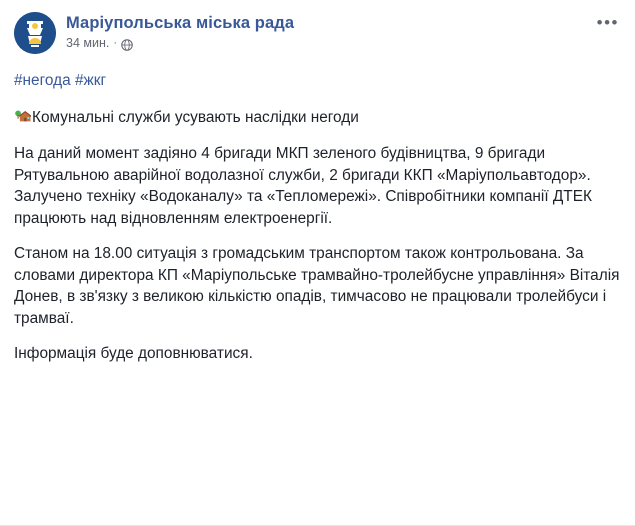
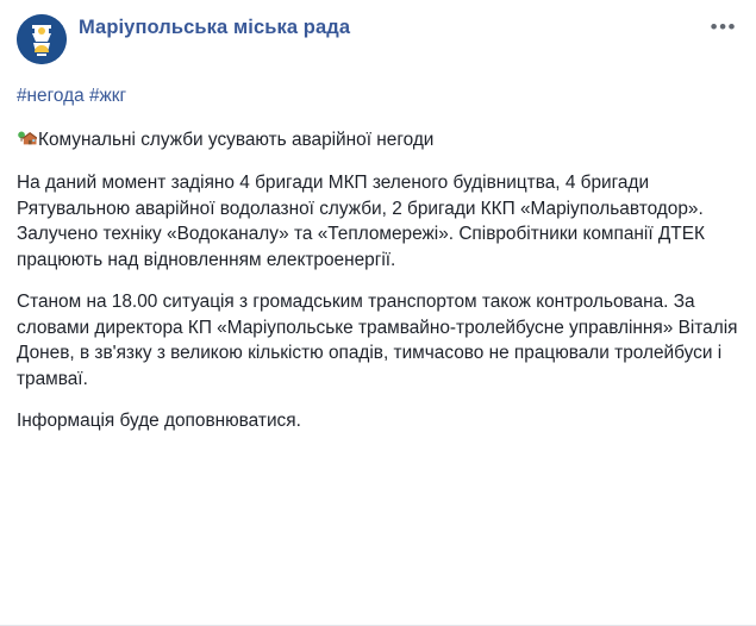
  Маріупольська міська рада
- 34 мин.
- ·
  •••
  #негода #жкг
- Комунальні служби усувають наслідки негоди
+ Комунальні служби усувають аварійної негоди
- На даний момент задіяно 4 бригади МКП зеленого будівництва, 9 бригади Рятувальною аварійної водолазної служби, 2 бригади ККП «Маріупольавтодор». Залучено техніку «Водоканалу» та «Тепломережі». Співробітники компанії ДТЕК працюють над відновленням електроенергії.
+ На даний момент задіяно 4 бригади МКП зеленого будівництва, 4 бригади Рятувальною аварійної водолазної служби, 2 бригади ККП «Маріупольавтодор». Залучено техніку «Водоканалу» та «Тепломережі». Співробітники компанії ДТЕК працюють над відновленням електроенергії.
  Станом на 18.00 ситуація з громадським транспортом також контрольована. За словами директора КП «Маріупольське трамвайно-тролейбусне управління» Віталія Донев, в зв'язку з великою кількістю опадів, тимчасово не працювали тролейбуси і трамваї.
  Інформація буде доповнюватися.
